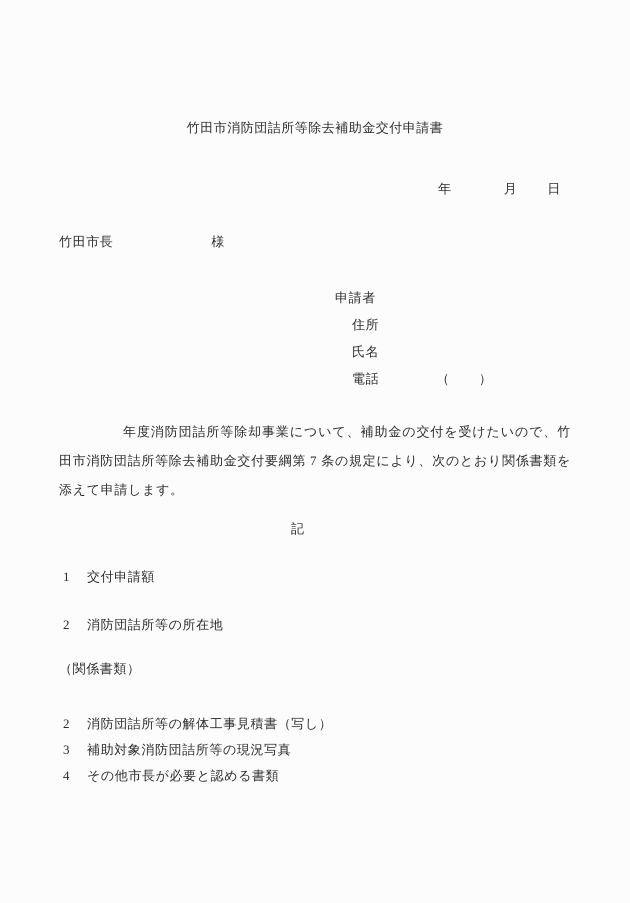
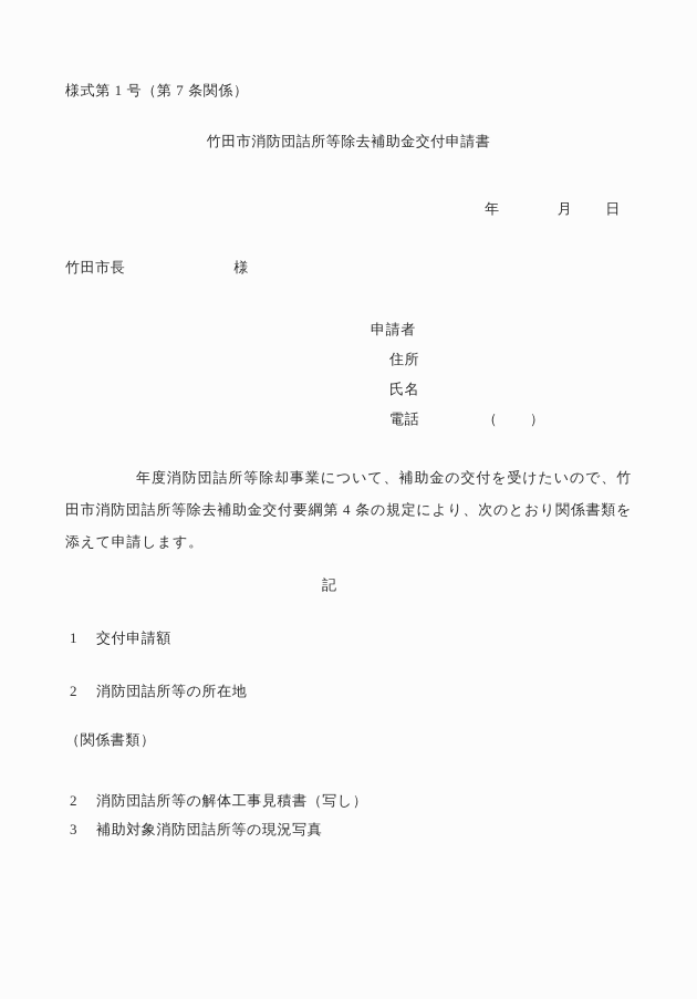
+ 様式第 1 号（第 7 条関係）
  竹田市消防団詰所等除去補助金交付申請書
  年 月 日
  竹田市長 様
  申請者
  住所
  氏名
  電話 （ ）
- 年度消防団詰所等除却事業について、補助金の交付を受けたいので、竹田市消防団詰所等除去補助金交付要綱第 7 条の規定により、次のとおり関係書類を添えて申請します。
+ 年度消防団詰所等除却事業について、補助金の交付を受けたいので、竹田市消防団詰所等除去補助金交付要綱第 4 条の規定により、次のとおり関係書類を添えて申請します。
  記
  1 交付申請額
  2 消防団詰所等の所在地
  （関係書類）
  2 消防団詰所等の解体工事見積書（写し）
  3 補助対象消防団詰所等の現況写真
- 4 その他市長が必要と認める書類
